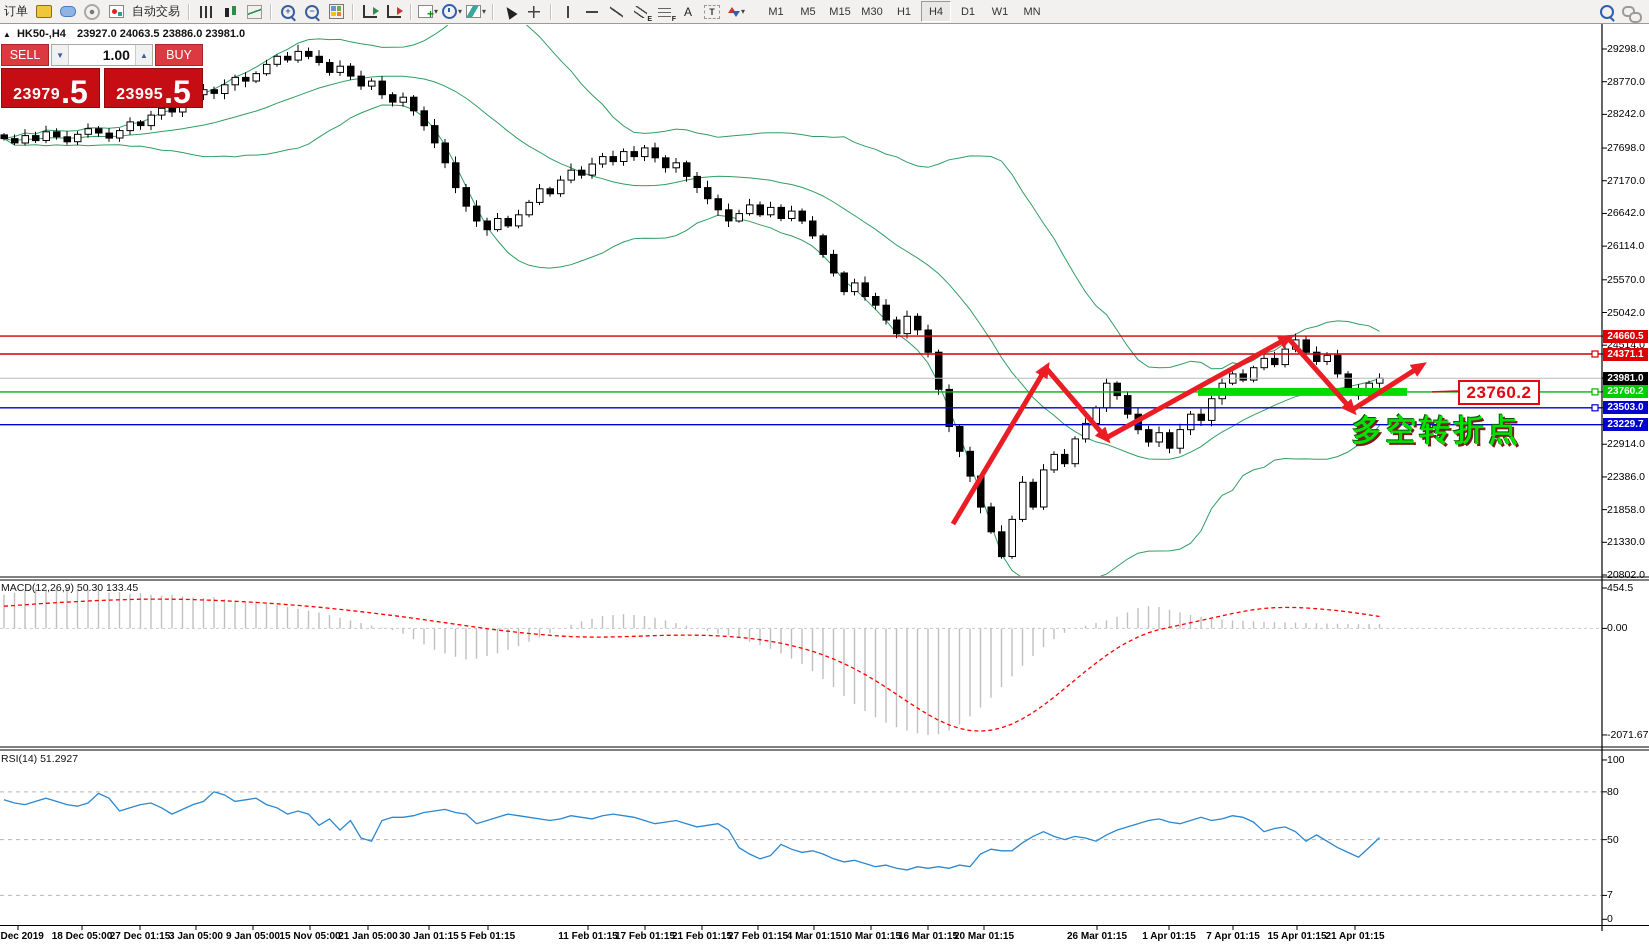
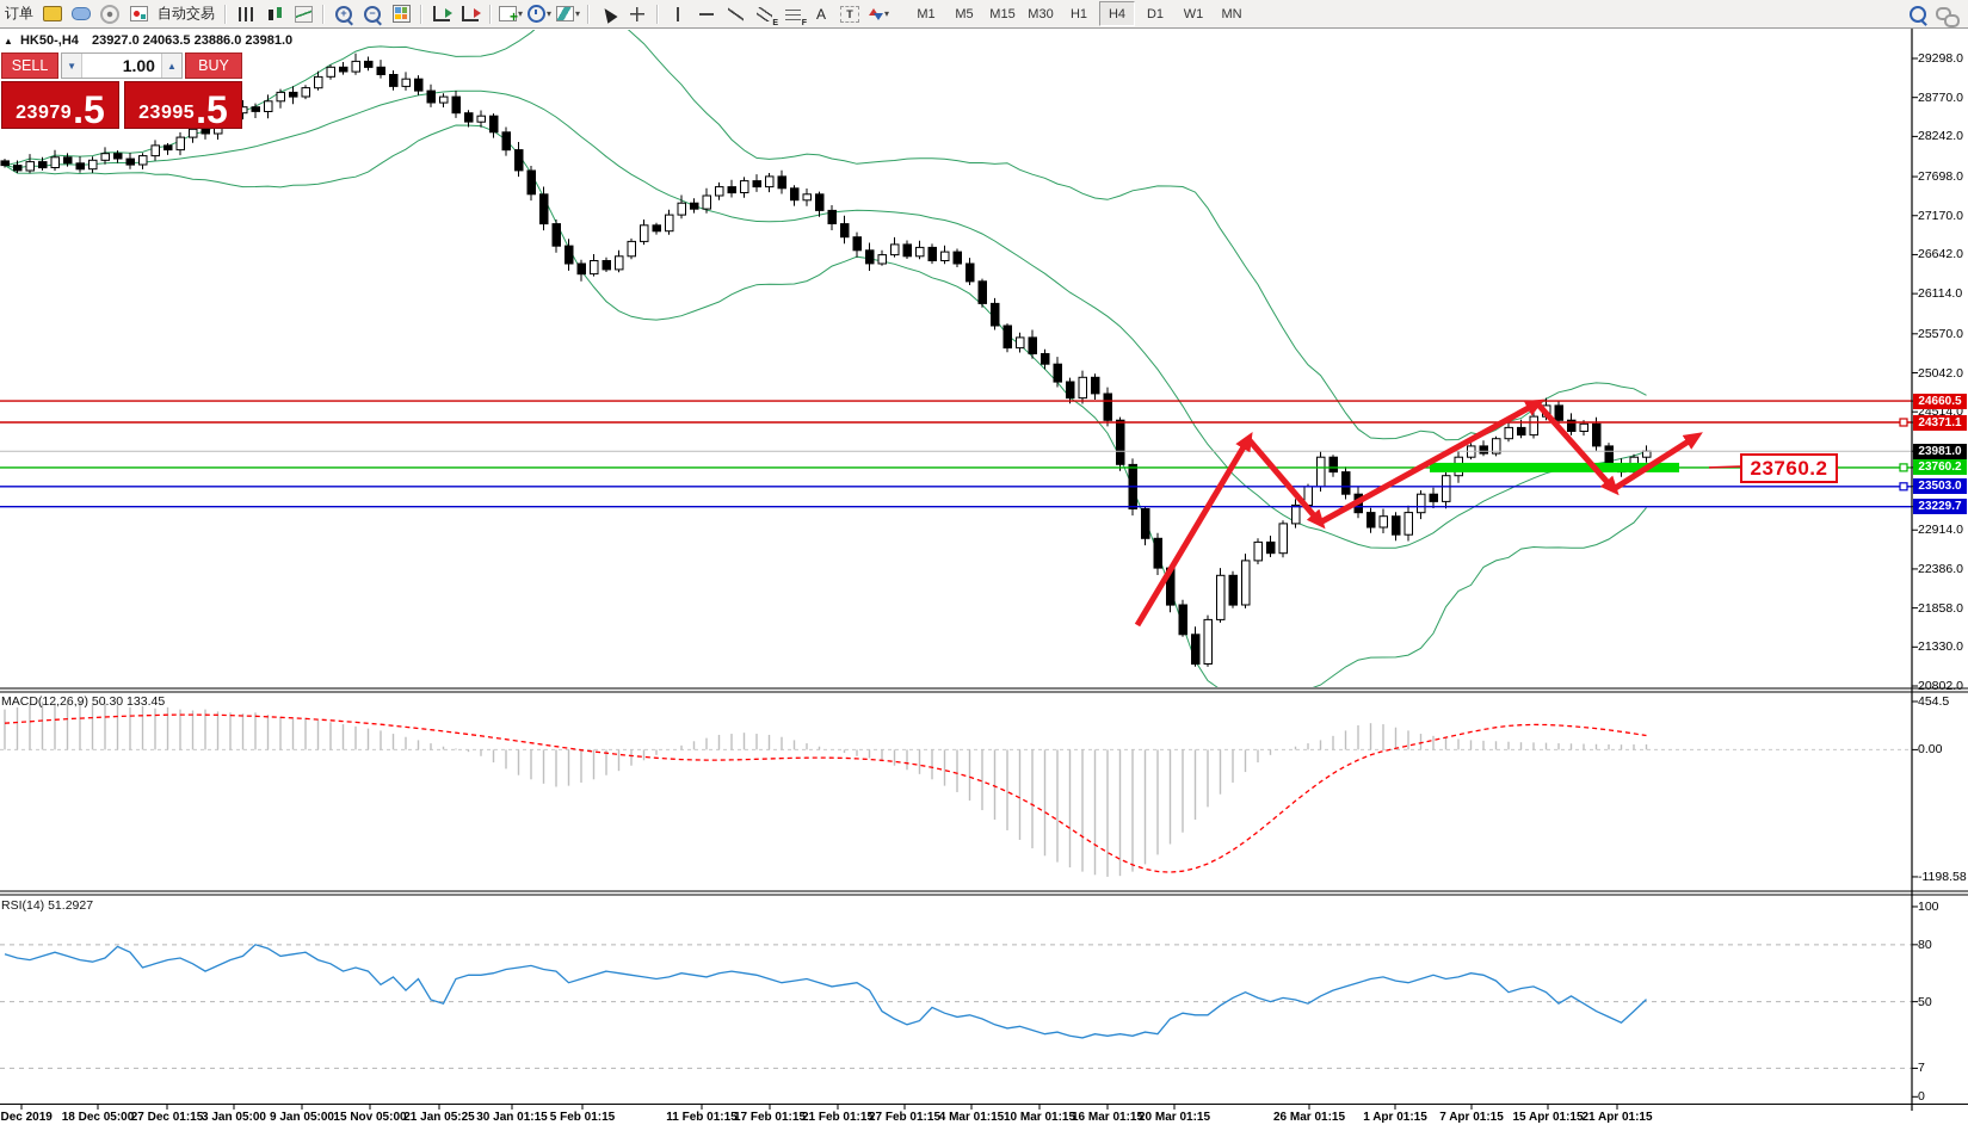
  订单
  自动交易
  +
  −
  ▾
  ▾
  ▾
  A
  T
  ▾
  M1
  M5
  M15
  M30
  H1
  H4
  D1
  W1
  MN
  ▲ HK50-,H4 23927.0 24063.5 23886.0 23981.0
  SELL
  ▼
  1.00
  ▲
  BUY
  23979
  .5
  23995
  .5
  MACD(12,26,9) 50.30 133.45
  RSI(14) 51.2927
  29298.0
  28770.0
  28242.0
  27698.0
  27170.0
  26642.0
  26114.0
  25570.0
  25042.0
  24514.0
  22914.0
  22386.0
  21858.0
  21330.0
  20802.0
  24660.5
  24371.1
  23981.0
  23760.2
  23503.0
  23229.7
  454.5
  0.00
- -2071.67
+ -1198.58
  100
  80
  50
  7
  0
  Dec 2019
  18 Dec 05:00
  27 Dec 01:15
  3 Jan 05:00
  9 Jan 05:00
  15 Nov 05:00
- 21 Jan 05:00
+ 21 Jan 05:25
  30 Jan 01:15
  5 Feb 01:15
  11 Feb 01:15
  17 Feb 01:15
  21 Feb 01:15
  27 Feb 01:15
  4 Mar 01:15
  10 Mar 01:15
  16 Mar 01:15
  20 Mar 01:15
  26 Mar 01:15
  1 Apr 01:15
  7 Apr 01:15
  15 Apr 01:15
  21 Apr 01:15
  23760.2
- 多空转折点
